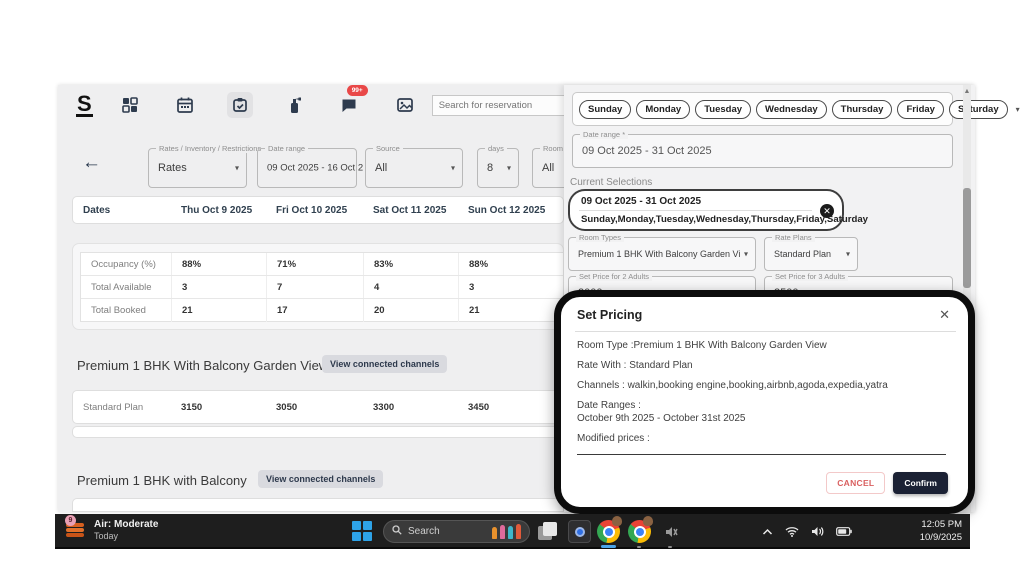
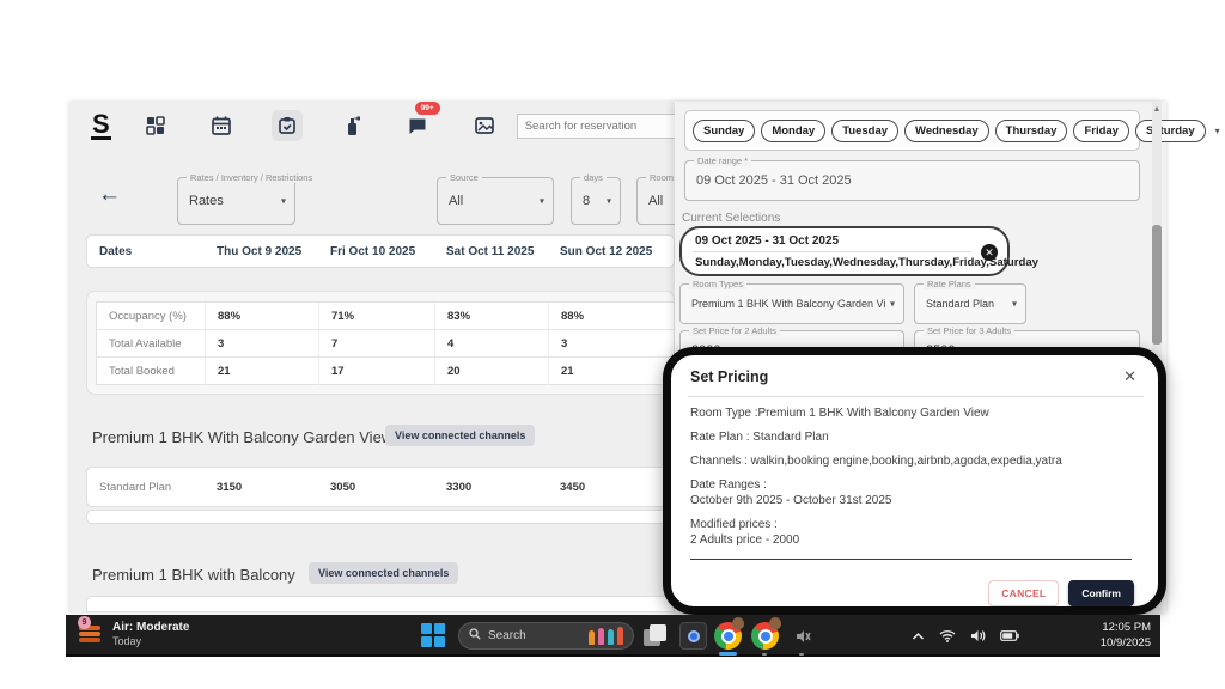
  S
  Search for reservation
  ←
  Rates / Inventory / Restrictions
  Rates
  ▾
- Date range
- 09 Oct 2025 - 16 Oct 2
  Source
  All
  ▾
  days
  8
  ▾
  Room
  All
  Dates
  Thu Oct 9 2025
  Fri Oct 10 2025
  Sat Oct 11 2025
  Sun Oct 12 2025
  Occupancy (%)
  88%
  71%
  83%
  88%
  Total Available
  3
  7
  4
  3
  Total Booked
  21
  17
  20
  21
  Premium 1 BHK With Balcony Garden Vie
  View connected channels
  Standard Plan
  3150
  3050
  3300
  3450
  Premium 1 BHK with Balcony
  View connected channels
  Sunday
  Monday
  Tuesday
  Wednesday
  Thursday
  Friday
  Sturday
  ▾
  Date range *
  09 Oct 2025 - 31 Oct 2025
  Current Selections
  09 Oct 2025 - 31 Oct 2025
  Sunday,Monday,Tuesday,Wednesday,Thursday,Friday,Saturday
  ✕
  Room Types
  Premium 1 BHK With Balcony Garden Vi
  ▾
  Rate Plans
  Standard Plan
  ▾
  Set Price for 2 Adults
  Set Price for 3 Adults
  Set Pricing
  ✕
  Room Type :Premium 1 BHK With Balcony Garden View
- Rate With : Standard Plan
+ Rate Plan : Standard Plan
  Channels : walkin,booking engine,booking,airbnb,agoda,expedia,yatra
  Date Ranges :
  October 9th 2025 - October 31st 2025
  Modified prices :
+ 2 Adults price - 2000
  CANCEL
  Confirm
  Air: Moderate
  Today
  Search
  12:05 PM
  10/9/2025
